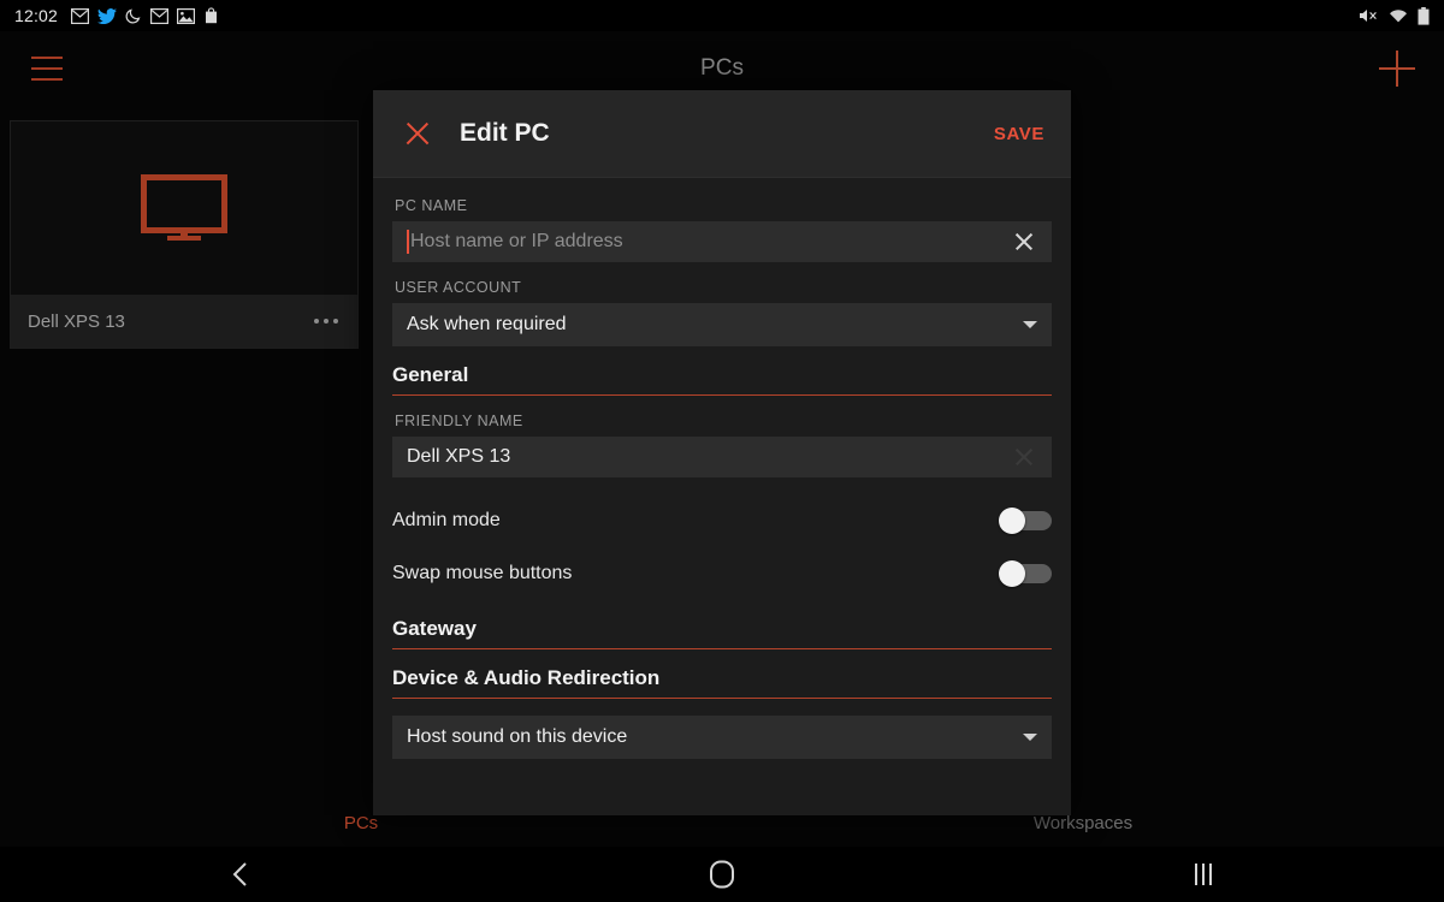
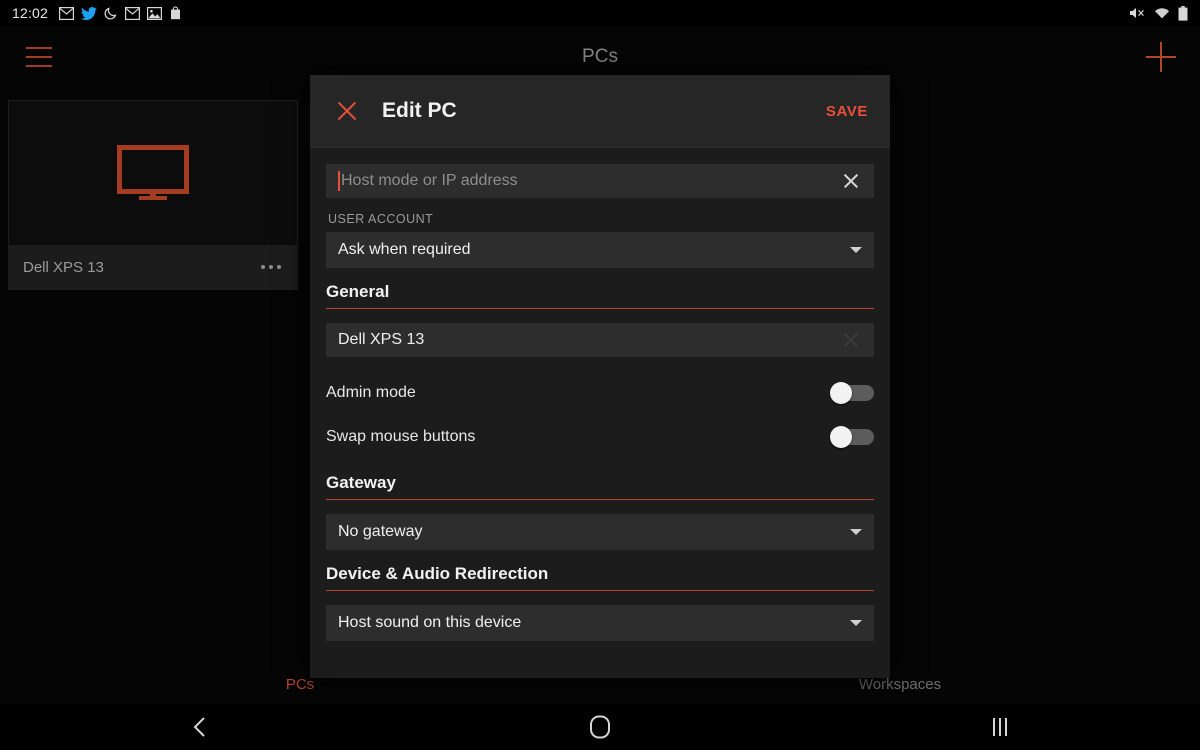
  12:02
  PCs
  Dell XPS 13
  PCs
  Workspaces
  Edit PC
  SAVE
- PC NAME
- Host name or IP address
+ Host mode or IP address
  USER ACCOUNT
  Ask when required
  General
- FRIENDLY NAME
  Dell XPS 13
  Admin mode
  Swap mouse buttons
  Gateway
+ No gateway
  Device & Audio Redirection
  Host sound on this device
